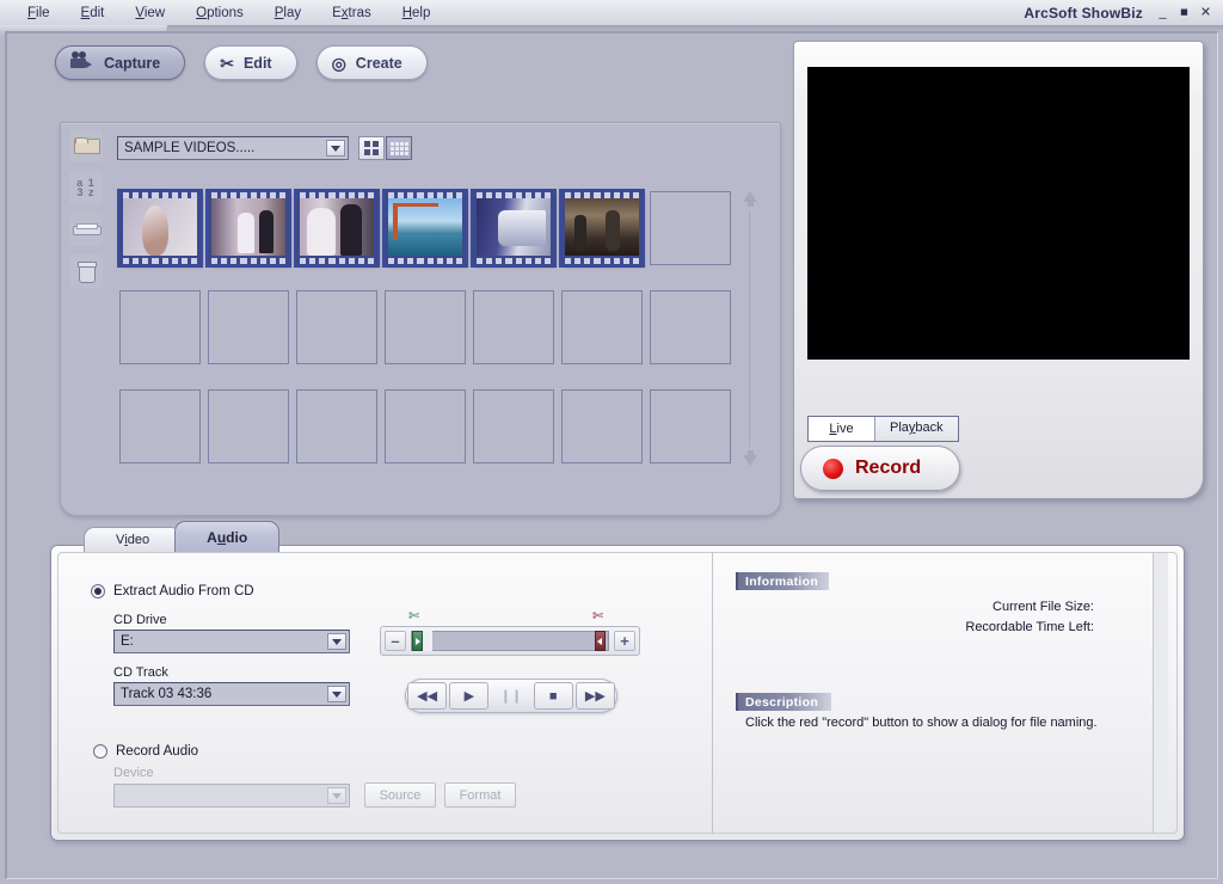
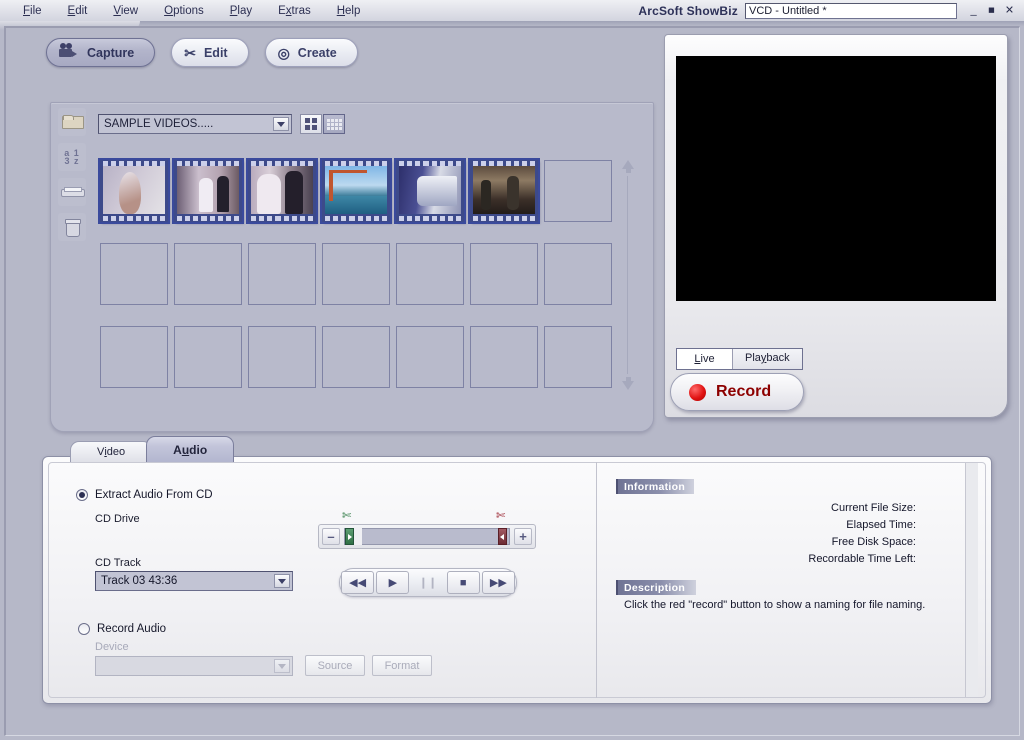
  File
  Edit
  View
  Options
  Play
  Extras
  Help
  ArcSoft ShowBiz
+ VCD - Untitled *
  _
  ■
  ✕
  Capture
  ✂
  Edit
  ◎
  Create
  a 1
  3 z
  SAMPLE VIDEOS.....
  Live
  Playback
  Record
  V
  i
  deo
  A
  u
  dio
  Extract Audio From CD
  CD Drive
- E:
  CD Track
  Track 03 43:36
  Record Audio
  Device
  Source
  Format
  –
  ✄
  ✄
  +
  ◀◀
  ▶
  ❙❙
  ■
  ▶▶
  Information
  Current File Size:
+ Elapsed Time:
+ Free Disk Space:
  Recordable Time Left:
  Description
- Click the red "record" button to show a dialog for file naming.
+ Click the red "record" button to show a naming for file naming.
